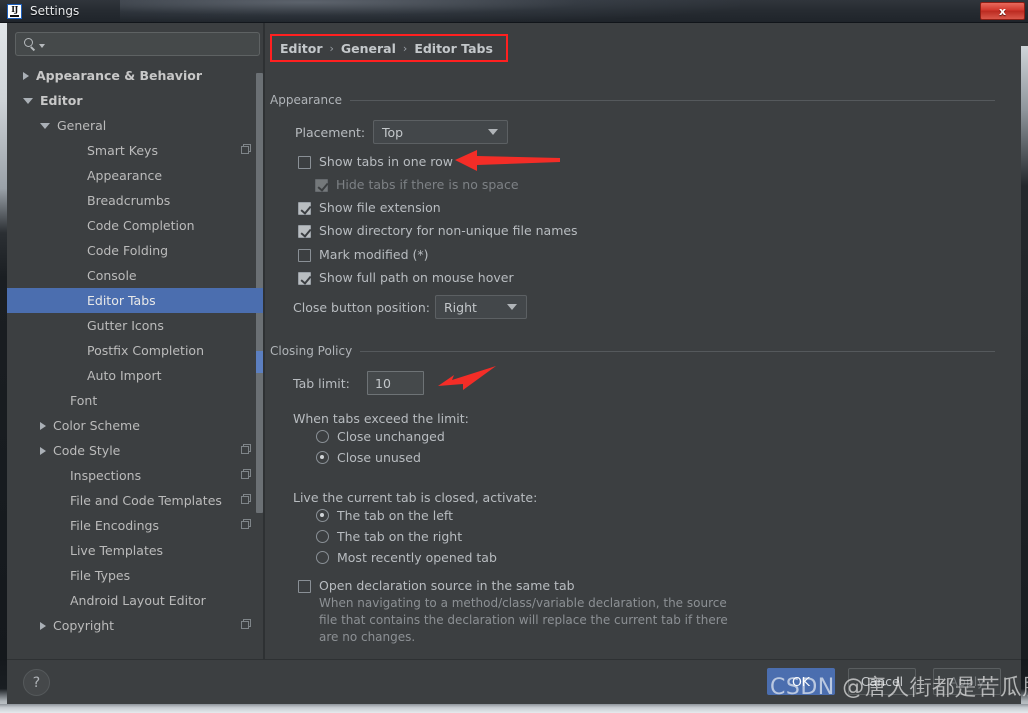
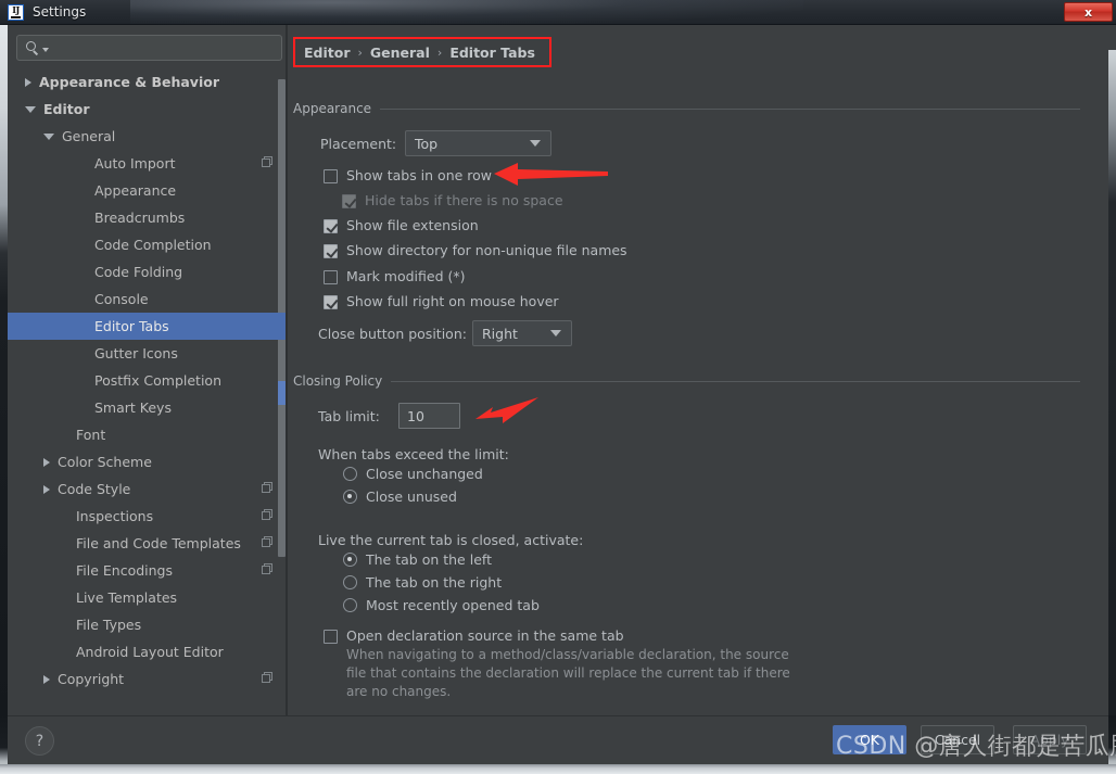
  Settings
  x
  Appearance & Behavior
  Editor
  General
- Smart Keys
+ Auto Import
  Appearance
  Breadcrumbs
  Code Completion
  Code Folding
  Console
  Editor Tabs
  Gutter Icons
  Postfix Completion
- Auto Import
+ Smart Keys
  Font
  Color Scheme
  Code Style
  Inspections
  File and Code Templates
  File Encodings
  Live Templates
  File Types
  Android Layout Editor
  Copyright
  Editor
  ›
  General
  ›
  Editor Tabs
  Appearance
  Placement:
  Top
  Show tabs in one row
  Hide tabs if there is no space
  Show file extension
  Show directory for non-unique file names
  Mark modified (*)
- Show full path on mouse hover
+ Show full right on mouse hover
  Close button position:
  Right
  Closing Policy
  Tab limit:
  10
  When tabs exceed the limit:
  Close unchanged
  Close unused
  Live the current tab is closed, activate:
  The tab on the left
  The tab on the right
  Most recently opened tab
  Open declaration source in the same tab
  When navigating to a method/class/variable declaration, the source file that contains the declaration will replace the current tab if there are no changes.
  ?
  OK
  Cancel
  Apply
  CSDN @唐人街都是苦瓜
